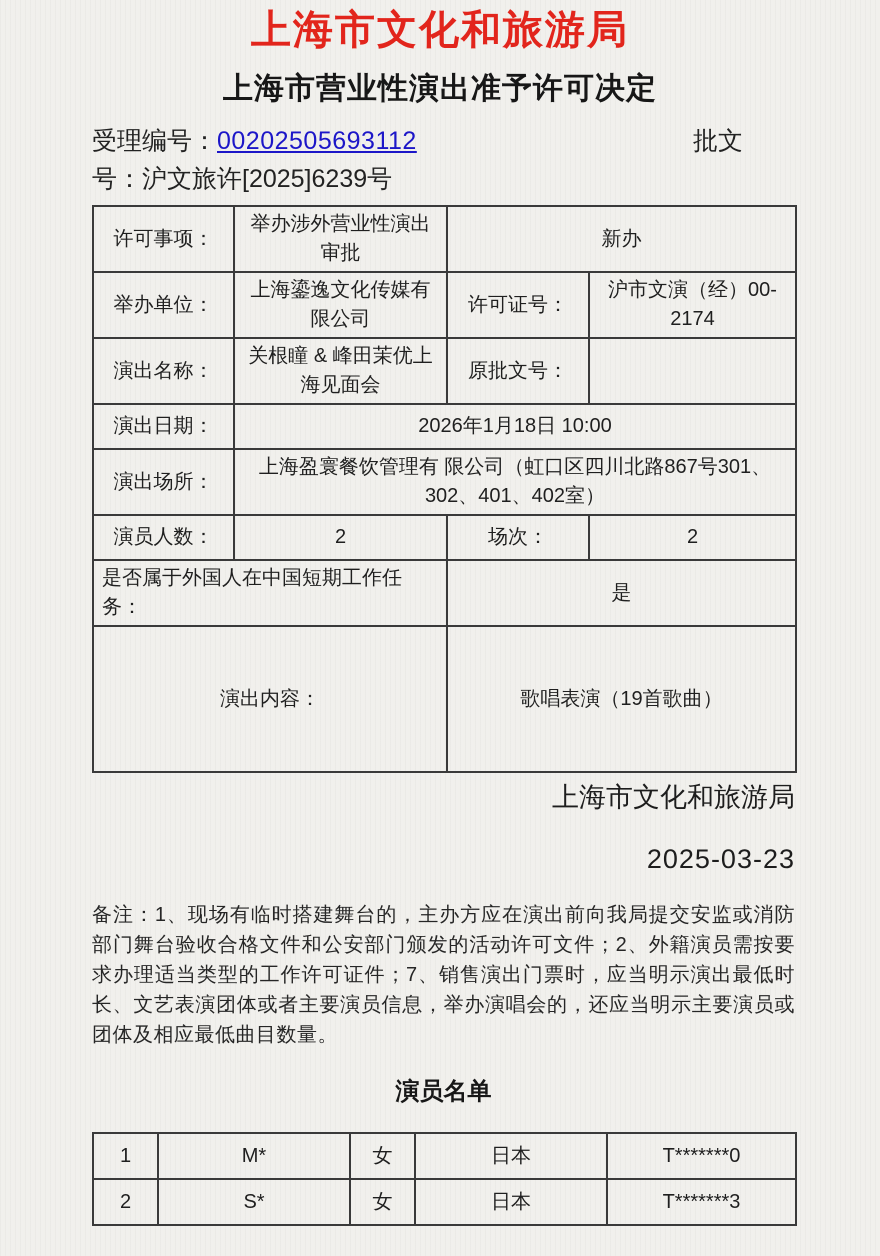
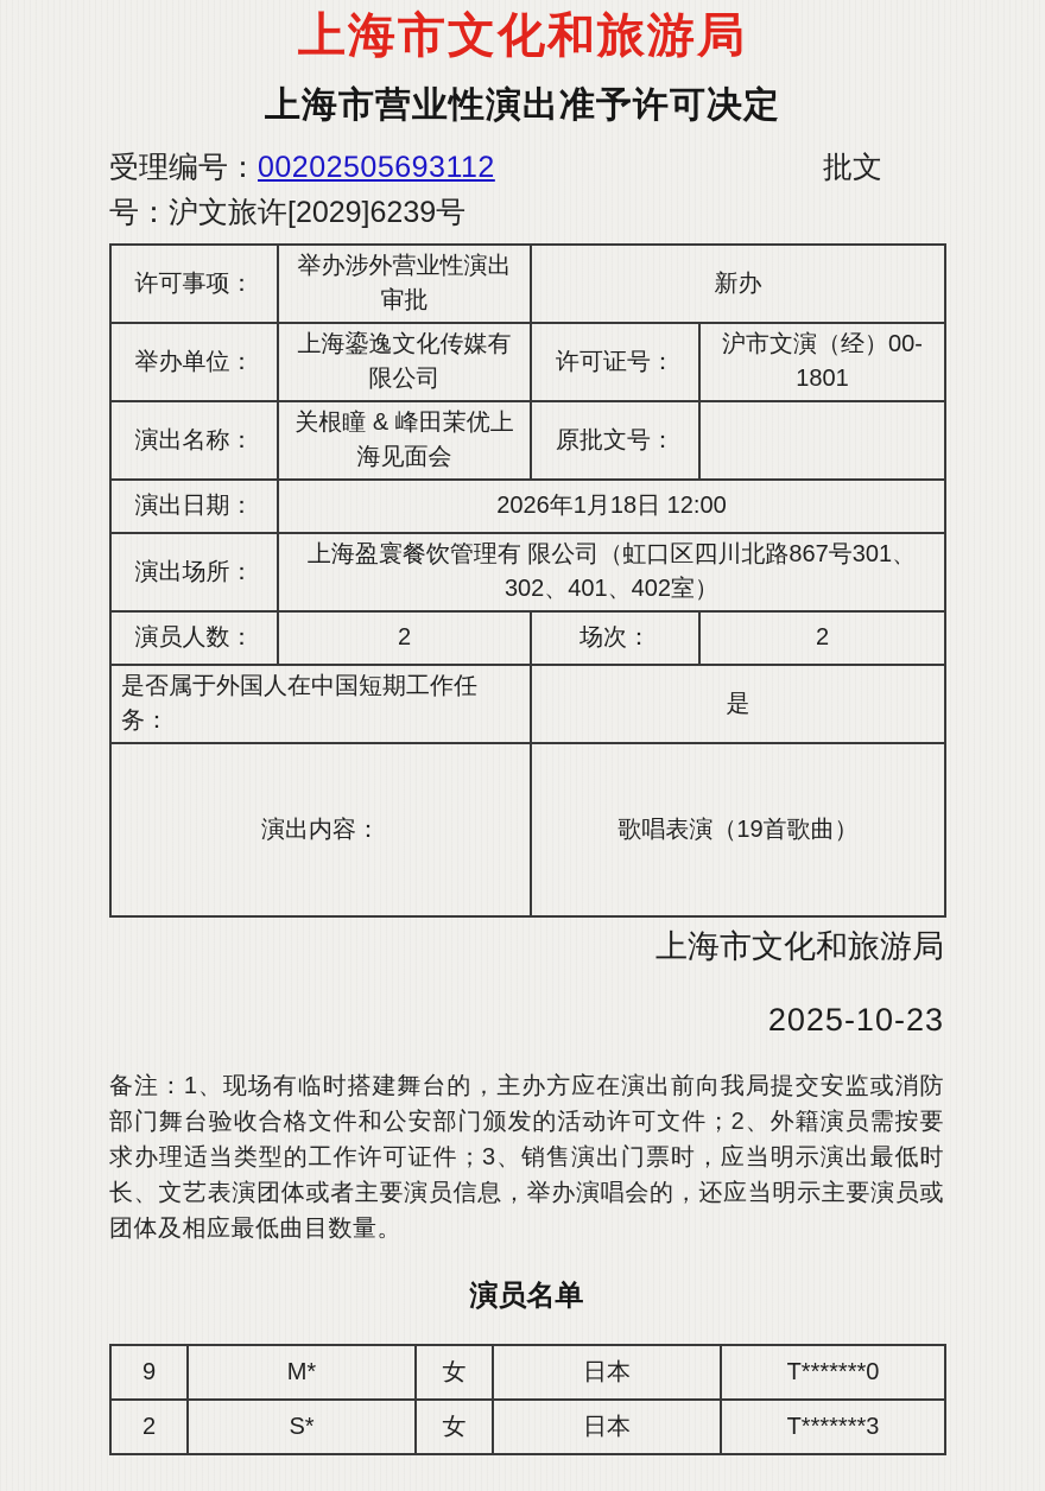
  上海市文化和旅游局
  上海市营业性演出准予许可决定
  受理编号：00202505693112
  批文
- 号：沪文旅许[2025]6239号
+ 号：沪文旅许[2029]6239号
  许可事项：	举办涉外营业性演出审批	新办
- 举办单位：	上海鎏逸文化传媒有限公司	许可证号：	沪市文演（经）00-2174
+ 举办单位：	上海鎏逸文化传媒有限公司	许可证号：	沪市文演（经）00-1801
  演出名称：	关根瞳 & 峰田茉优上海见面会	原批文号：
- 演出日期：	2026年1月18日 10:00
+ 演出日期：	2026年1月18日 12:00
  演出场所：	上海盈寰餐饮管理有 限公司（虹口区四川北路867号301、302、401、402室）
  演员人数：	2	场次：	2
  是否属于外国人在中国短期工作任务：	是
  演出内容：	歌唱表演（19首歌曲）
  上海市文化和旅游局
- 2025-03-23
+ 2025-10-23
- 备注：1、现场有临时搭建舞台的，主办方应在演出前向我局提交安监或消防部门舞台验收合格文件和公安部门颁发的活动许可文件；2、外籍演员需按要求办理适当类型的工作许可证件；7、销售演出门票时，应当明示演出最低时长、文艺表演团体或者主要演员信息，举办演唱会的，还应当明示主要演员或团体及相应最低曲目数量。
+ 备注：1、现场有临时搭建舞台的，主办方应在演出前向我局提交安监或消防部门舞台验收合格文件和公安部门颁发的活动许可文件；2、外籍演员需按要求办理适当类型的工作许可证件；3、销售演出门票时，应当明示演出最低时长、文艺表演团体或者主要演员信息，举办演唱会的，还应当明示主要演员或团体及相应最低曲目数量。
  演员名单
- 1	M*	女	日本	T*******0
+ 9	M*	女	日本	T*******0
  2	S*	女	日本	T*******3
